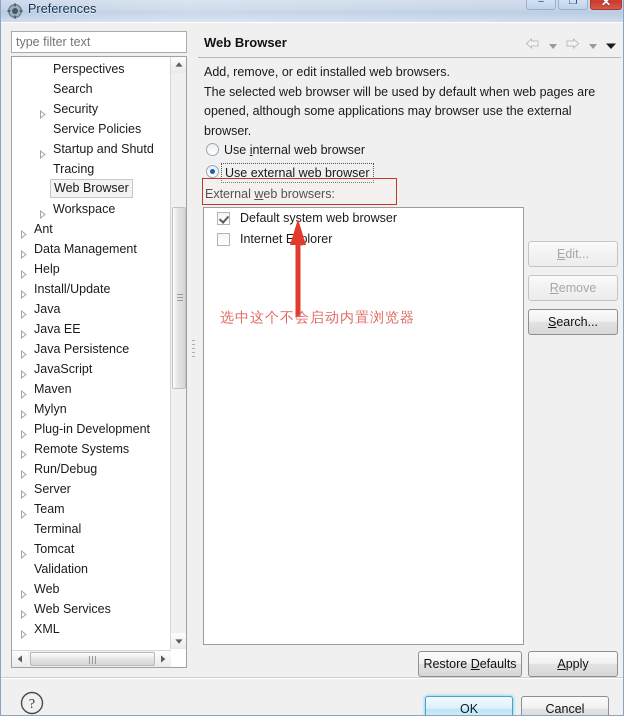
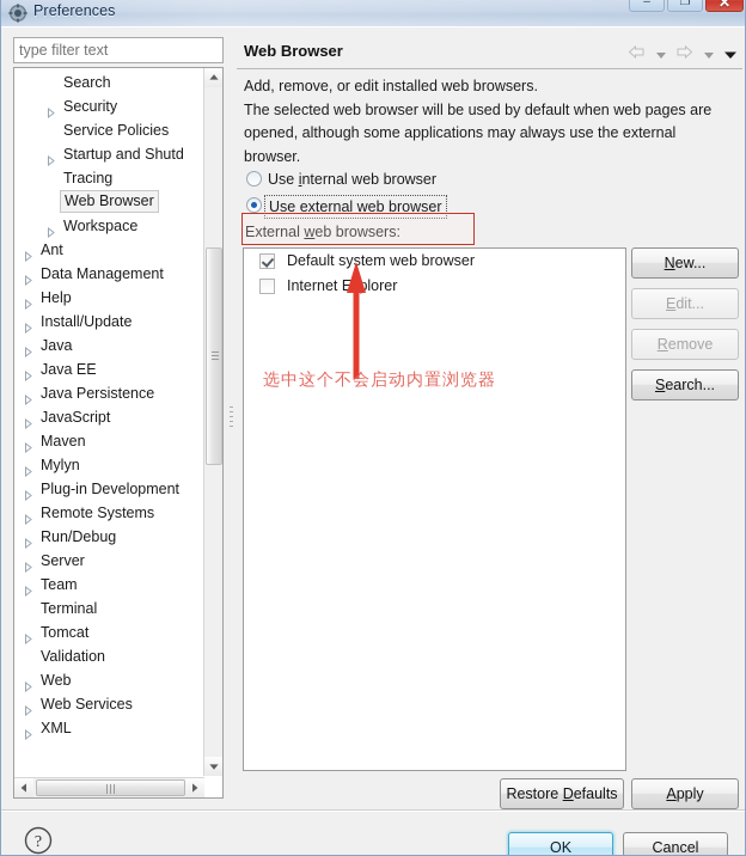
  Preferences
  –
  ❐
  ✕
  type filter text
- Perspectives
  Search
  Security
  Service Policies
  Startup and Shutd
  Tracing
  Web Browser
  Workspace
  Ant
  Data Management
  Help
  Install/Update
  Java
  Java EE
  Java Persistence
  JavaScript
  Maven
  Mylyn
  Plug-in Development
  Remote Systems
  Run/Debug
  Server
  Team
  Terminal
  Tomcat
  Validation
  Web
  Web Services
  XML
  Web Browser
  Add, remove, or edit installed web browsers.
  The selected web browser will be used by default when web pages are
- opened, although some applications may browser use the external
+ opened, although some applications may always use the external
  browser.
  Use internal web browser
  Use external web browser
  External web browsers:
  Default system web browser
  Internet Elorer
+ New...
  Edit...
  Remove
  Search...
  Restore Defaults
  Apply
  选中这个不会启动内置浏览器
  ?
  OK
  Cancel
